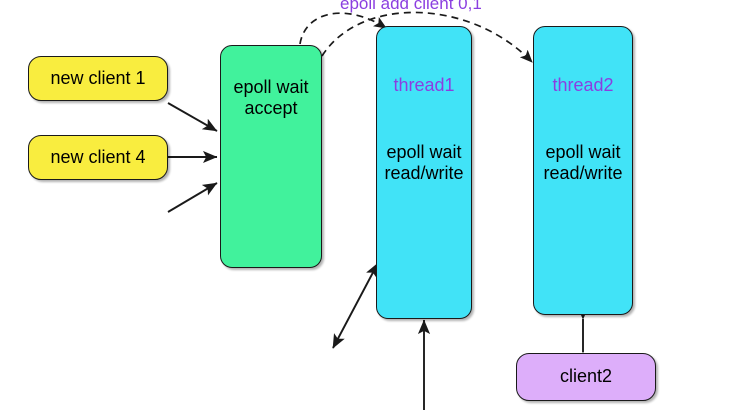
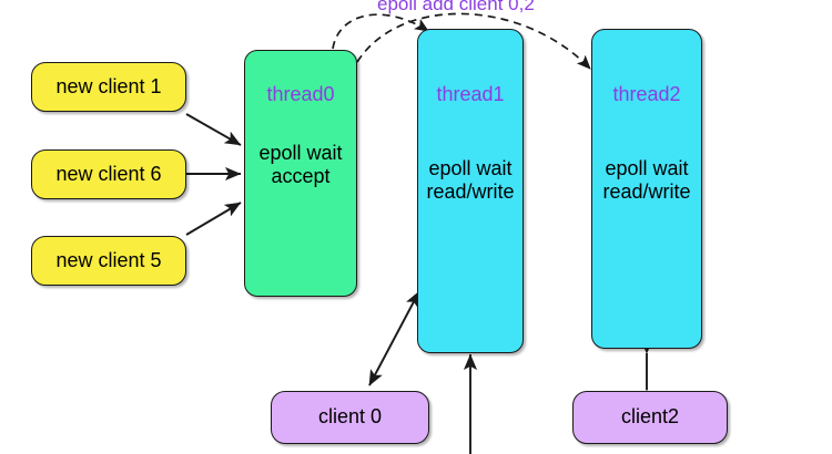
- epoll add client 0,1
+ epoll add client 0,2
  new client 1
- new client 4
+ new client 6
+ new client 5
+ thread0
  epoll wait
  accept
  thread1
  epoll wait
  read/write
  thread2
  epoll wait
  read/write
+ client 0
  client2
